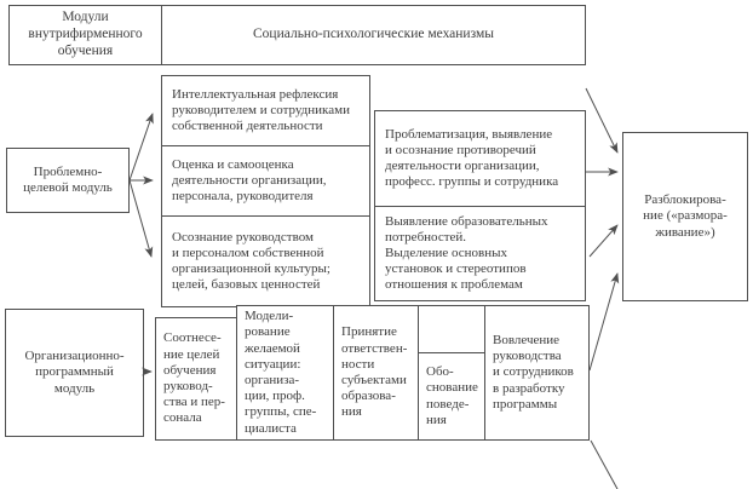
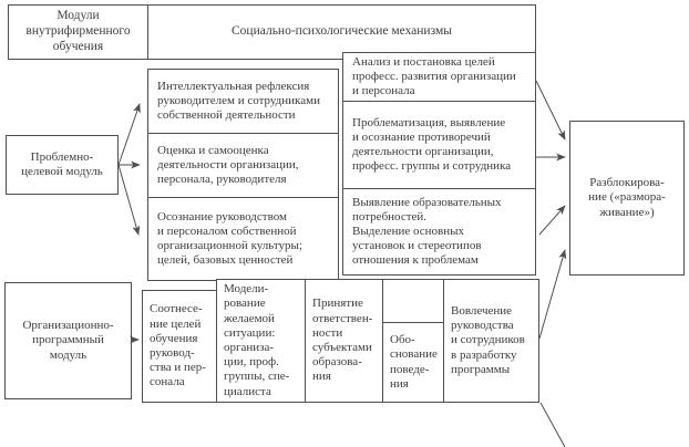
  Модули
  внутрифирменного
  обучения
  Социально-психологические механизмы
  Проблемно-
  целевой модуль
  Организационно-
  программный
  модуль
  Интеллектуальная рефлексия
  руководителем и сотрудниками
  собственной деятельности
  Оценка и самооценка
  деятельности организации,
  персонала, руководителя
  Осознание руководством
  и персоналом собственной
  организационной культуры;
  целей, базовых ценностей
+ Анализ и постановка целей
+ професс. развития организации
+ и персонала
  Проблематизация, выявление
  и осознание противоречий
  деятельности организации,
  професс. группы и сотрудника
  Выявление образовательных
  потребностей.
  Выделение основных
  установок и стереотипов
  отношения к проблемам
  Соотнесе-
  ние целей
  обучения
  руковод-
  ства и пер-
  сонала
  Модели-
  рование
  желаемой
  ситуации:
  организа-
  ции, проф.
  группы, спе-
  циалиста
  Принятие
  ответствен-
  ности
  субъектами
  образова-
  ния
  Обо-
  снование
  поведе-
  ния
  Вовлечение
  руководства
  и сотрудников
  в разработку
  программы
  Разблокирова-
  ние («размора-
  живание»)
